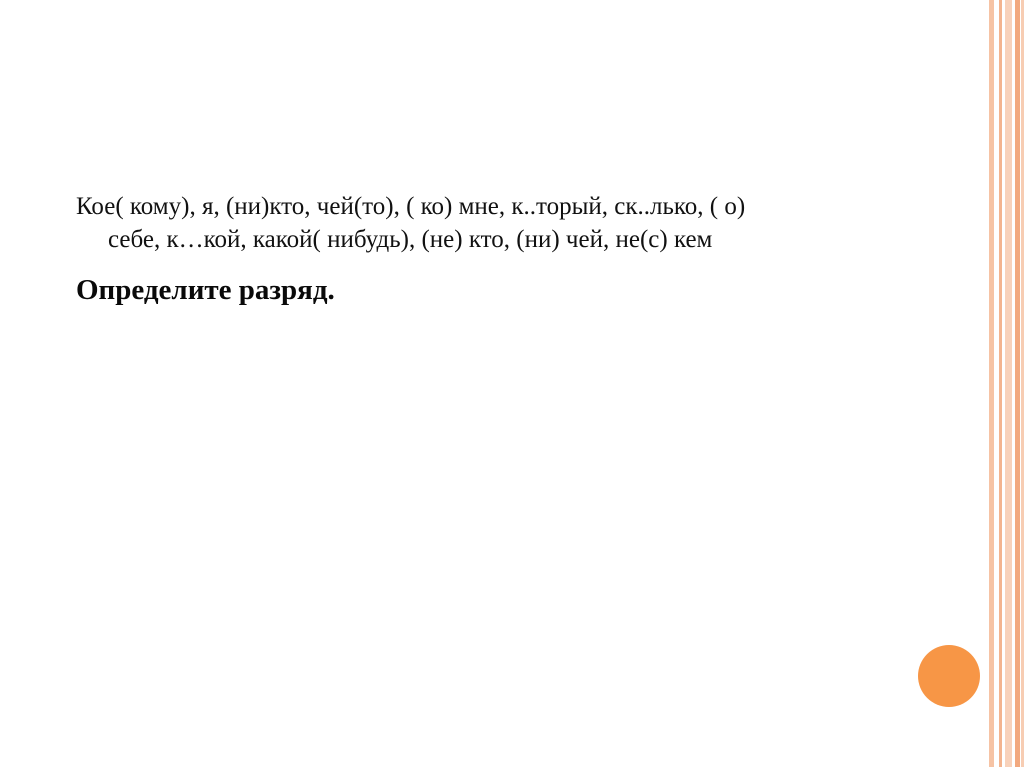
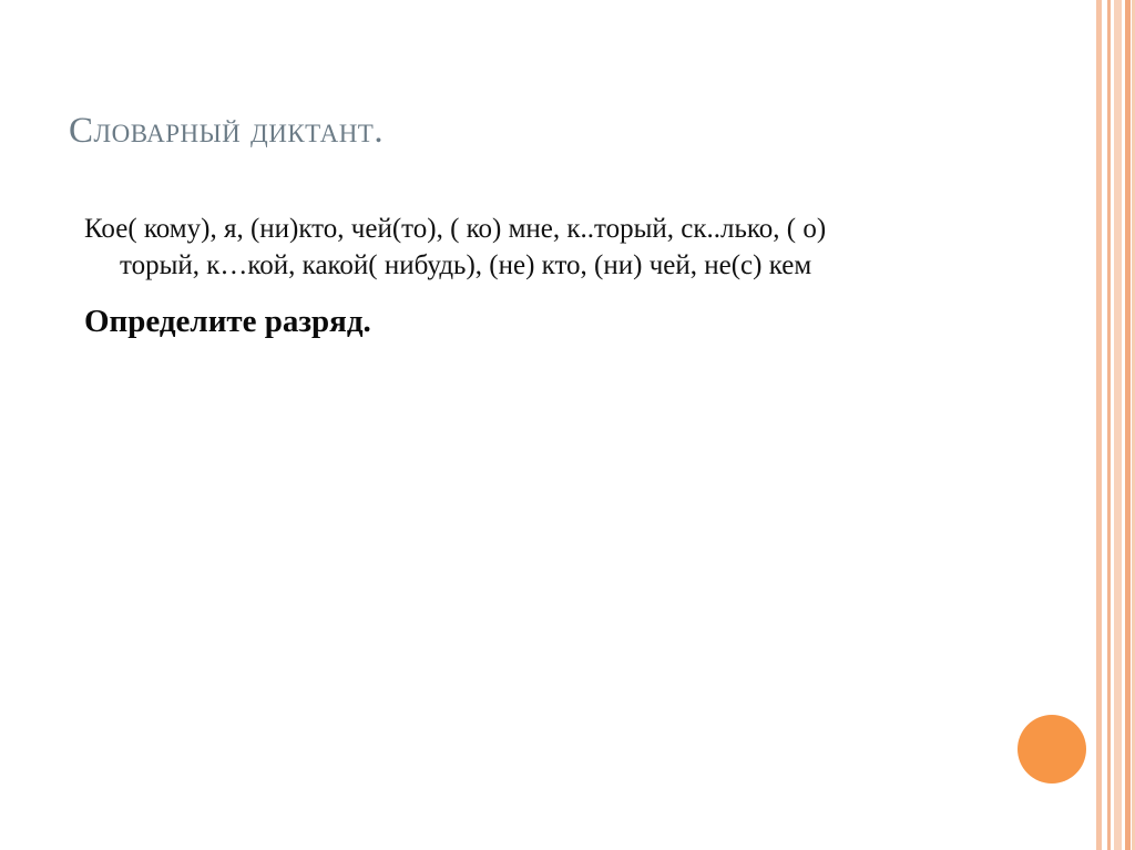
+ Словарный диктант.
- Кое( кому), я, (ни)кто, чей(то), ( ко) мне, к..торый, ск..лько, ( о) себе, к…кой, какой( нибудь), (не) кто, (ни) чей, не(с) кем
+ Кое( кому), я, (ни)кто, чей(то), ( ко) мне, к..торый, ск..лько, ( о) торый, к…кой, какой( нибудь), (не) кто, (ни) чей, не(с) кем
  Определите разряд.
